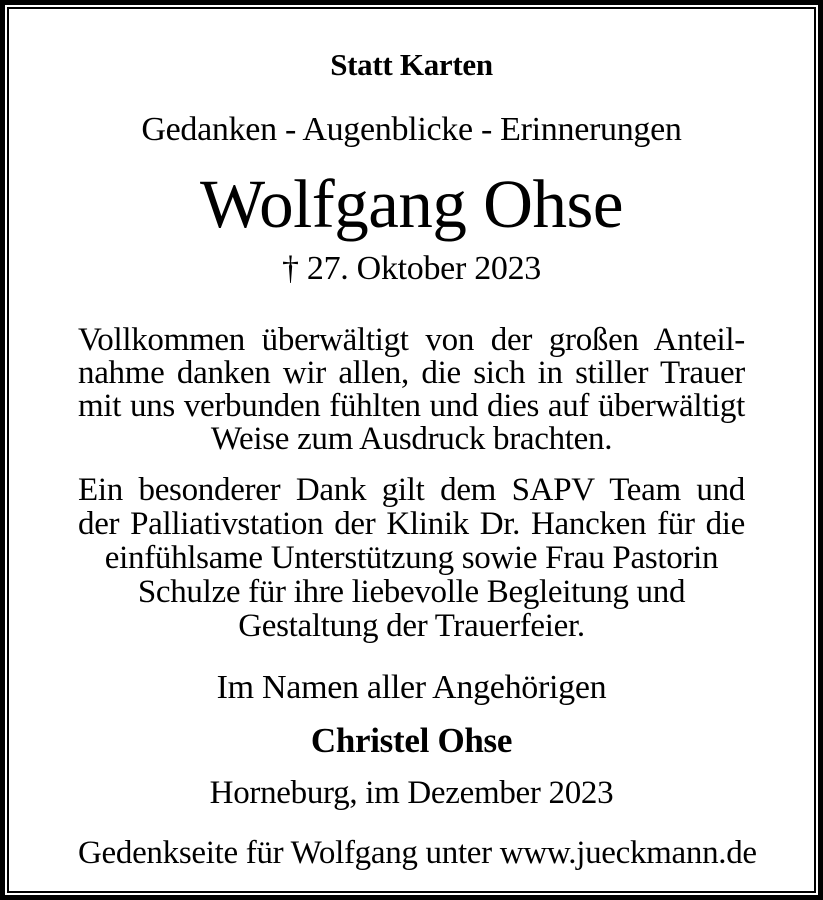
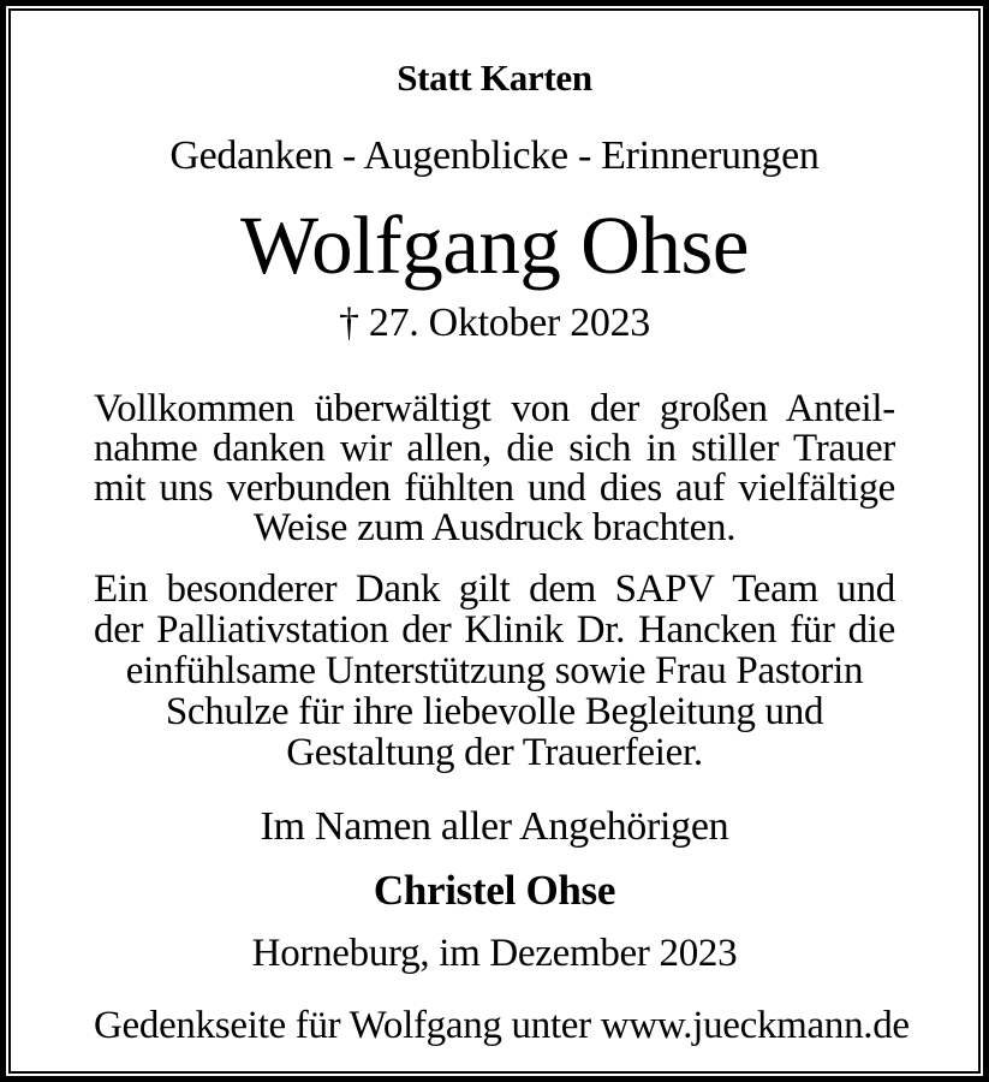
  Statt Karten
  Gedanken - Augenblicke - Erinnerungen
  Wolfgang Ohse
  † 27. Oktober 2023
  Vollkommen überwältigt von der großen Anteil-
  nahme danken wir allen, die sich in stiller Trauer
- mit uns verbunden fühlten und dies auf überwältigt
+ mit uns verbunden fühlten und dies auf vielfältige
  Weise zum Ausdruck brachten.
  Ein besonderer Dank gilt dem SAPV Team und
  der Palliativstation der Klinik Dr. Hancken für die
  einfühlsame Unterstützung sowie Frau Pastorin
  Schulze für ihre liebevolle Begleitung und
  Gestaltung der Trauerfeier.
  Im Namen aller Angehörigen
  Christel Ohse
  Horneburg, im Dezember 2023
  Gedenkseite für Wolfgang unter www.jueckmann.de
